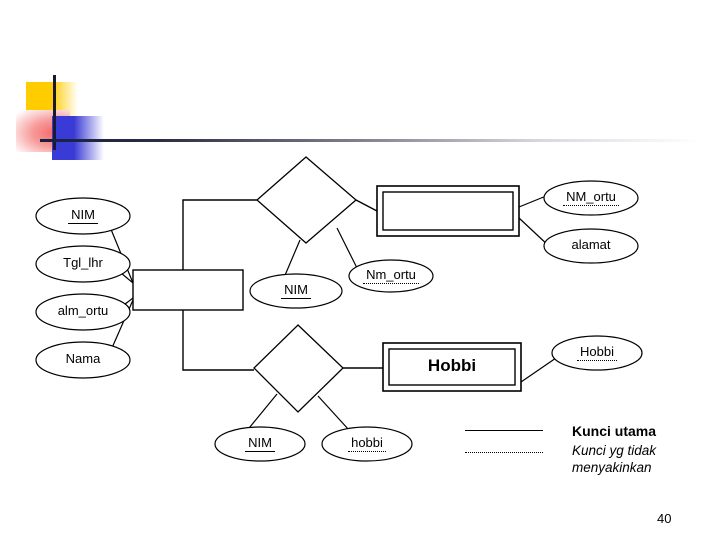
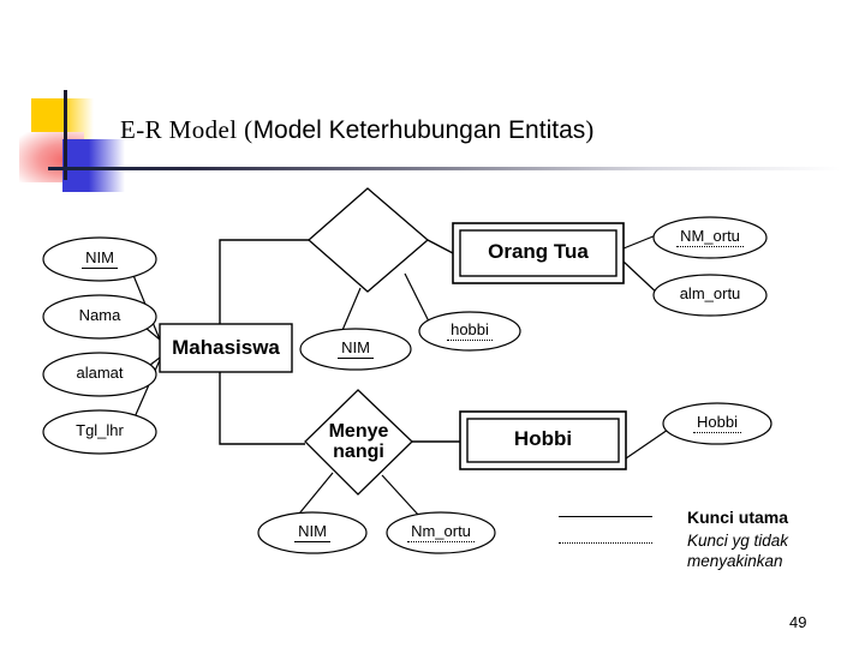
+ E-R Model (Model Keterhubungan Entitas)
+ Mahasiswa
+ Orang Tua
  Hobbi
+ Menye
+ nangi
  NIM
- Tgl_lhr
+ Nama
- alm_ortu
+ alamat
- Nama
+ Tgl_lhr
  NIM
- Nm_ortu
+ hobbi
  NM_ortu
- alamat
+ alm_ortu
  NIM
- hobbi
+ Nm_ortu
  Hobbi
  Kunci utama
  Kunci yg tidak
  menyakinkan
- 40
+ 49
